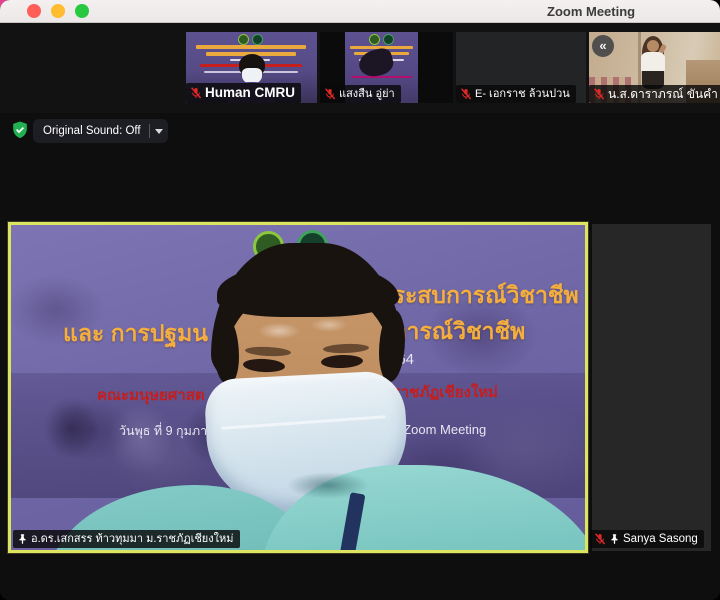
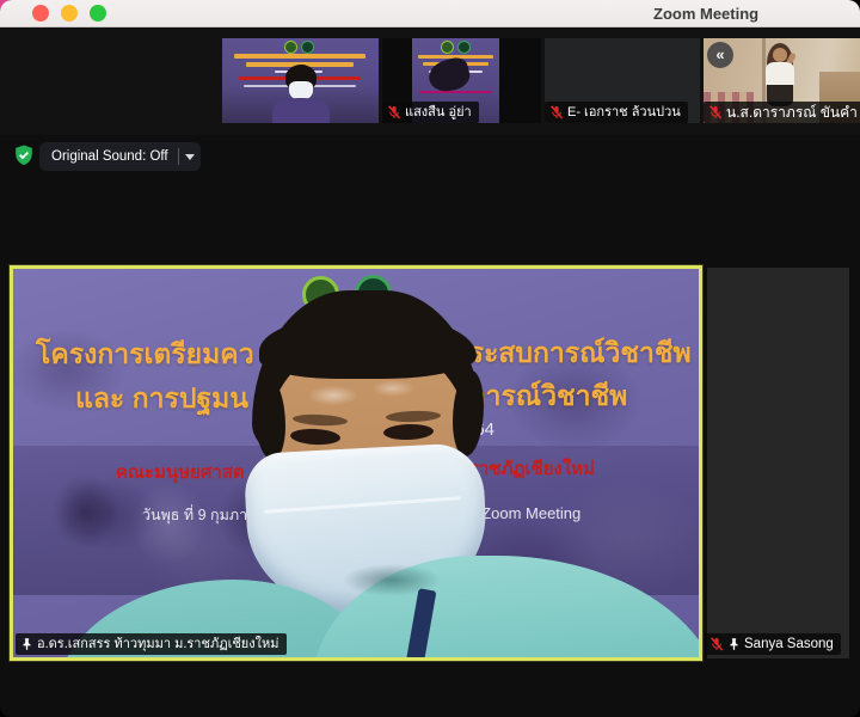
  Zoom Meeting
- Human CMRU
  แสงสืน อู่ย่า
  E- เอกราช ล้วนปวน
  น.ส.ดาราภรณ์ ขันคำ
  «
  Original Sound: Off
+ โครงการเตรียมคว
  ะสบการณ์วิชาชีพ
  และ การปฐมน
  ารณ์วิชาชีพ
  คณะมนุษยศาสต
  าชภัฏเชียงใหม่
  วันพุธ ที่ 9 กุมภา
  Zoom Meeting
  อ.ดร.เสกสรร ท้าวทุมมา ม.ราชภัฏเชียงใหม่
  Sanya Sasong
